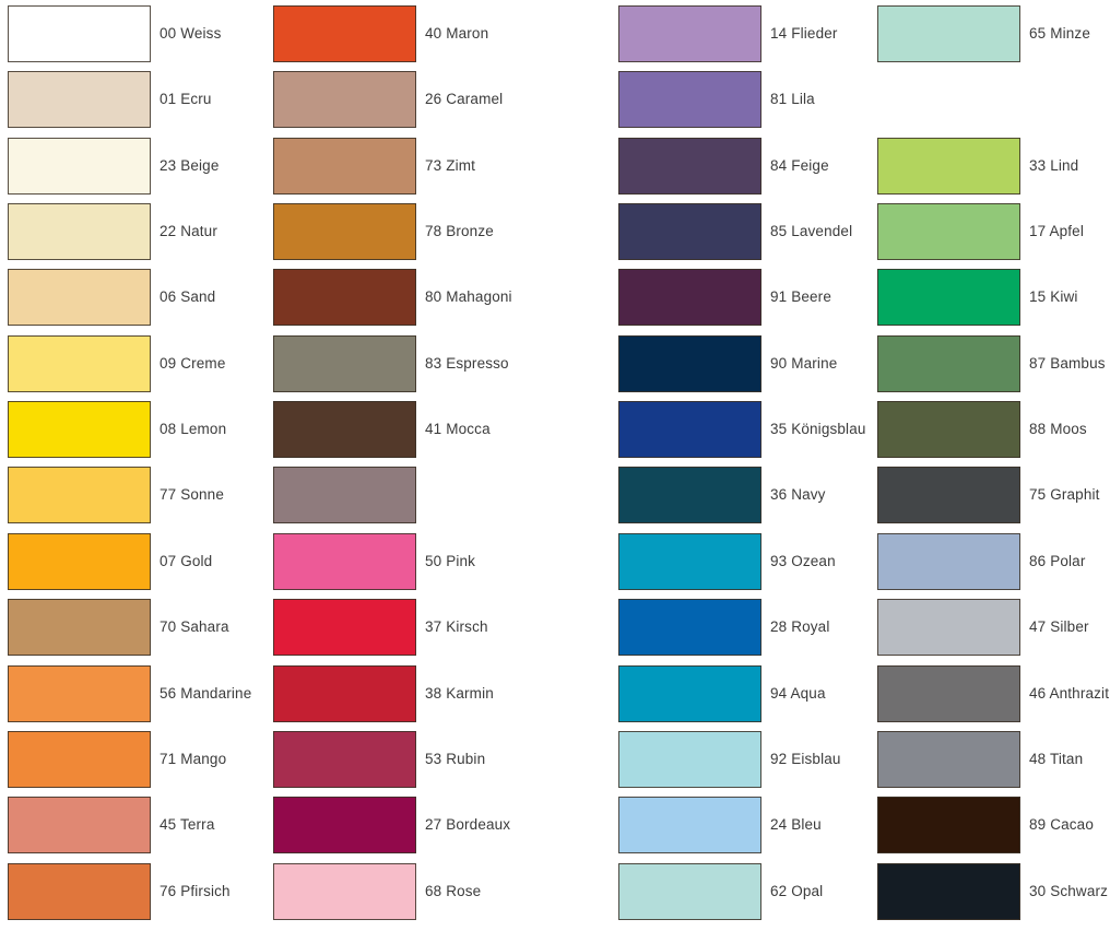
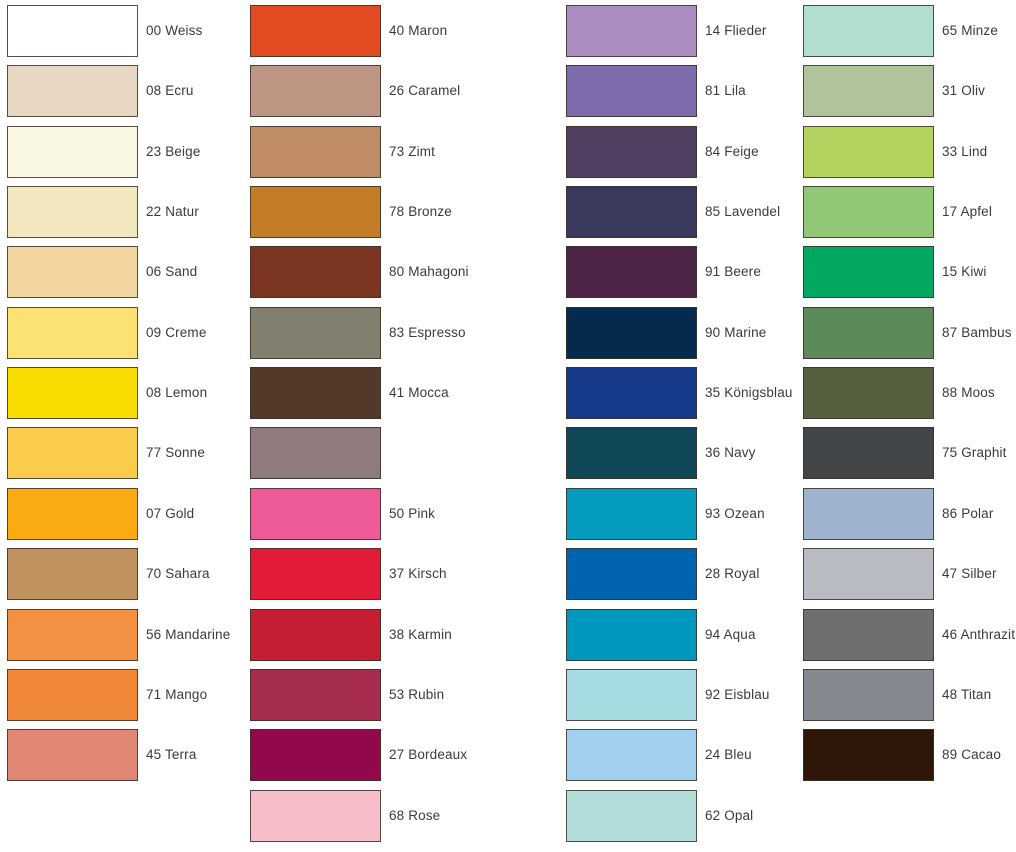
  00 Weiss
- 01 Ecru
+ 08 Ecru
  23 Beige
  22 Natur
  06 Sand
  09 Creme
  08 Lemon
  77 Sonne
  07 Gold
  70 Sahara
  56 Mandarine
  71 Mango
  45 Terra
- 76 Pfirsich
  40 Maron
  26 Caramel
  73 Zimt
  78 Bronze
  80 Mahagoni
  83 Espresso
  41 Mocca
  50 Pink
  37 Kirsch
  38 Karmin
  53 Rubin
  27 Bordeaux
  68 Rose
  14 Flieder
  81 Lila
  84 Feige
  85 Lavendel
  91 Beere
  90 Marine
  35 Königsblau
  36 Navy
  93 Ozean
  28 Royal
  94 Aqua
  92 Eisblau
  24 Bleu
  62 Opal
  65 Minze
+ 31 Oliv
  33 Lind
  17 Apfel
  15 Kiwi
  87 Bambus
  88 Moos
  75 Graphit
  86 Polar
  47 Silber
  46 Anthrazit
  48 Titan
  89 Cacao
- 30 Schwarz
